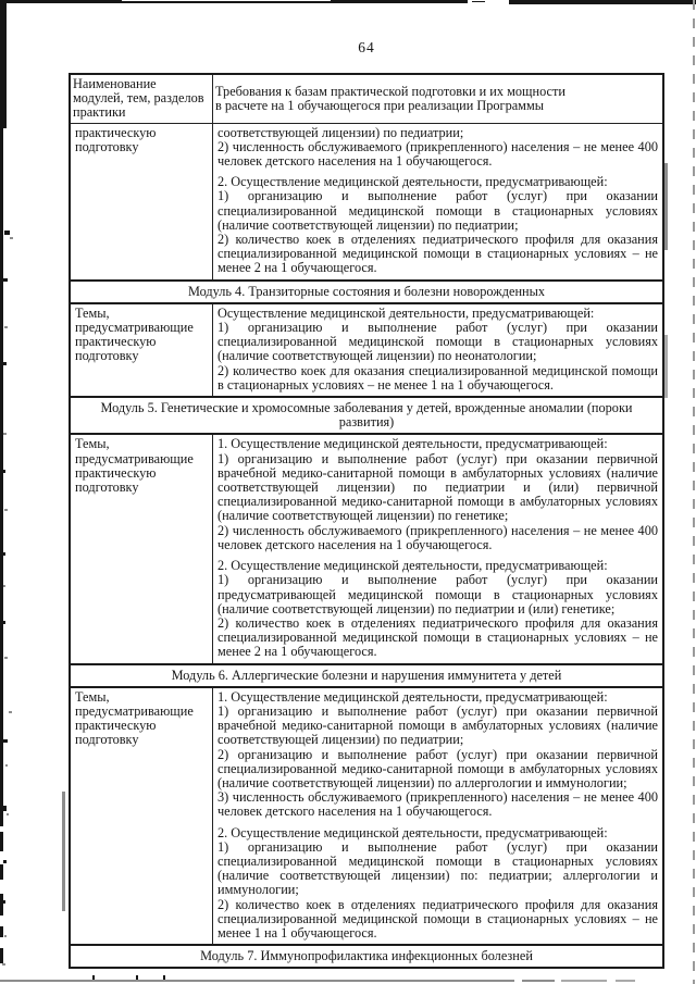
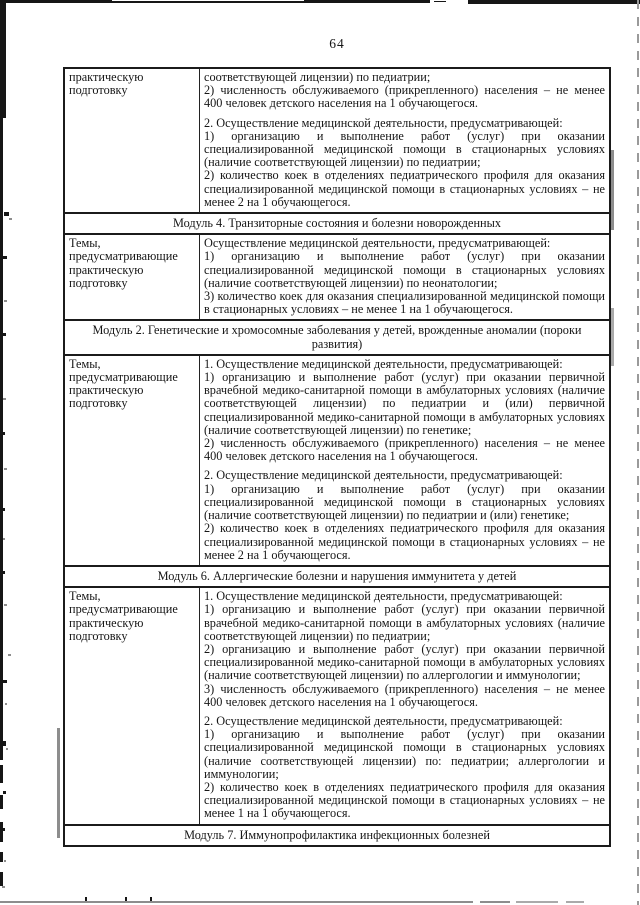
  64
- Наименованиемодулей, тем, разделовпрактики	Требования к базам практической подготовки и их мощностив расчете на 1 обучающегося при реализации Программы
  практическую подготовку	соответствующей лицензии) по педиатрии;2) численность обслуживаемого (прикрепленного) населения – не менее 400 человек детского населения на 1 обучающегося. 2. Осуществление медицинской деятельности, предусматривающей:1) организацию и выполнение работ (услуг) при оказании специализированной медицинской помощи в стационарных условиях (наличие соответствующей лицензии) по педиатрии;2) количество коек в отделениях педиатрического профиля для оказания специализированной медицинской помощи в стационарных условиях – не менее 2 на 1 обучающегося.
  Модуль 4. Транзиторные состояния и болезни новорожденных
- Темы, предусматривающие практическую подготовку	Осуществление медицинской деятельности, предусматривающей:1) организацию и выполнение работ (услуг) при оказании специализированной медицинской помощи в стационарных условиях (наличие соответствующей лицензии) по неонатологии;2) количество коек для оказания специализированной медицинской помощи в стационарных условиях – не менее 1 на 1 обучающегося.
+ Темы, предусматривающие практическую подготовку	Осуществление медицинской деятельности, предусматривающей:1) организацию и выполнение работ (услуг) при оказании специализированной медицинской помощи в стационарных условиях (наличие соответствующей лицензии) по неонатологии;3) количество коек для оказания специализированной медицинской помощи в стационарных условиях – не менее 1 на 1 обучающегося.
- Модуль 5. Генетические и хромосомные заболевания у детей, врожденные аномалии (пороки развития)
+ Модуль 2. Генетические и хромосомные заболевания у детей, врожденные аномалии (пороки развития)
- Темы, предусматривающие практическую подготовку	1. Осуществление медицинской деятельности, предусматривающей:1) организацию и выполнение работ (услуг) при оказании первичной врачебной медико-санитарной помощи в амбулаторных условиях (наличие соответствующей лицензии) по педиатрии и (или) первичной специализированной медико-санитарной помощи в амбулаторных условиях (наличие соответствующей лицензии) по генетике;2) численность обслуживаемого (прикрепленного) населения – не менее 400 человек детского населения на 1 обучающегося. 2. Осуществление медицинской деятельности, предусматривающей:1) организацию и выполнение работ (услуг) при оказании предусматривающей медицинской помощи в стационарных условиях (наличие соответствующей лицензии) по педиатрии и (или) генетике;2) количество коек в отделениях педиатрического профиля для оказания специализированной медицинской помощи в стационарных условиях – не менее 2 на 1 обучающегося.
+ Темы, предусматривающие практическую подготовку	1. Осуществление медицинской деятельности, предусматривающей:1) организацию и выполнение работ (услуг) при оказании первичной врачебной медико-санитарной помощи в амбулаторных условиях (наличие соответствующей лицензии) по педиатрии и (или) первичной специализированной медико-санитарной помощи в амбулаторных условиях (наличие соответствующей лицензии) по генетике;2) численность обслуживаемого (прикрепленного) населения – не менее 400 человек детского населения на 1 обучающегося. 2. Осуществление медицинской деятельности, предусматривающей:1) организацию и выполнение работ (услуг) при оказании специализированной медицинской помощи в стационарных условиях (наличие соответствующей лицензии) по педиатрии и (или) генетике;2) количество коек в отделениях педиатрического профиля для оказания специализированной медицинской помощи в стационарных условиях – не менее 2 на 1 обучающегося.
  Модуль 6. Аллергические болезни и нарушения иммунитета у детей
  Темы, предусматривающие практическую подготовку	1. Осуществление медицинской деятельности, предусматривающей:1) организацию и выполнение работ (услуг) при оказании первичной врачебной медико-санитарной помощи в амбулаторных условиях (наличие соответствующей лицензии) по педиатрии;2) организацию и выполнение работ (услуг) при оказании первичной специализированной медико-санитарной помощи в амбулаторных условиях (наличие соответствующей лицензии) по аллергологии и иммунологии;3) численность обслуживаемого (прикрепленного) населения – не менее 400 человек детского населения на 1 обучающегося. 2. Осуществление медицинской деятельности, предусматривающей:1) организацию и выполнение работ (услуг) при оказании специализированной медицинской помощи в стационарных условиях (наличие соответствующей лицензии) по: педиатрии; аллергологии и иммунологии;2) количество коек в отделениях педиатрического профиля для оказания специализированной медицинской помощи в стационарных условиях – не менее 1 на 1 обучающегося.
  Модуль 7. Иммунопрофилактика инфекционных болезней
